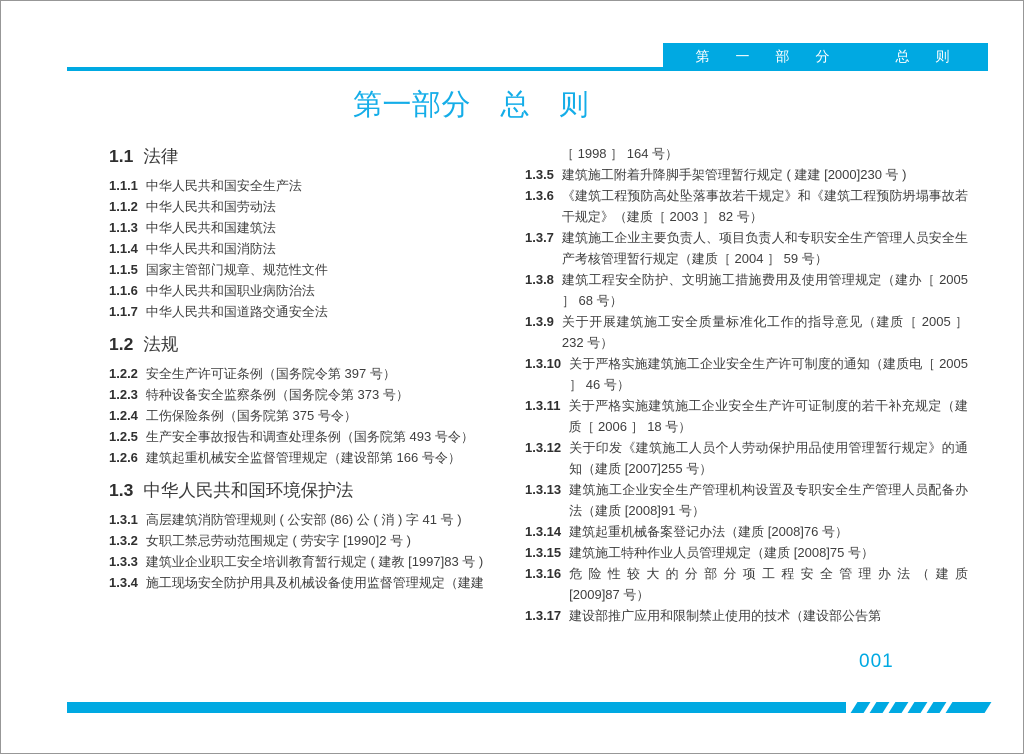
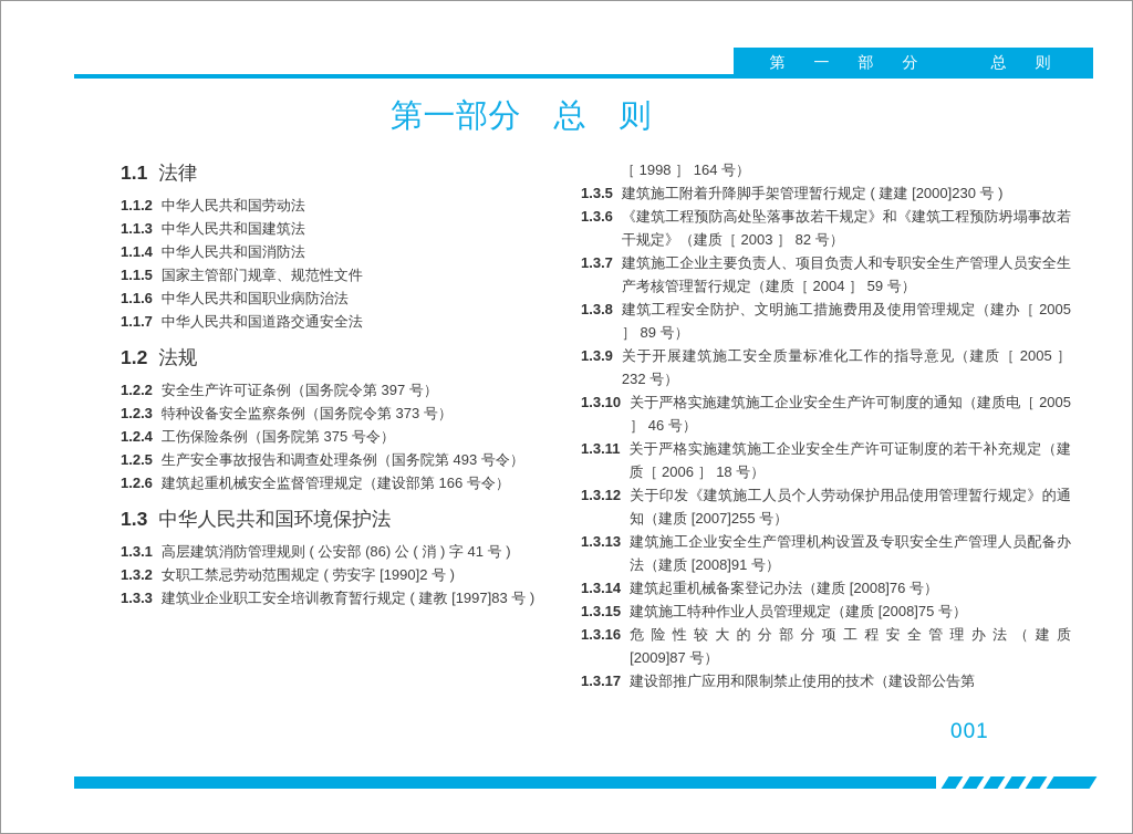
  第 一 部 分 总 则
  第一部分 总 则
  1.1 法律
- 1.1.1
- 中华人民共和国安全生产法
  1.1.2
  中华人民共和国劳动法
  1.1.3
  中华人民共和国建筑法
  1.1.4
  中华人民共和国消防法
  1.1.5
  国家主管部门规章、规范性文件
  1.1.6
  中华人民共和国职业病防治法
  1.1.7
  中华人民共和国道路交通安全法
  1.2 法规
  1.2.2
  安全生产许可证条例（国务院令第 397 号）
  1.2.3
  特种设备安全监察条例（国务院令第 373 号）
  1.2.4
  工伤保险条例（国务院第 375 号令）
  1.2.5
  生产安全事故报告和调查处理条例（国务院第 493 号令）
  1.2.6
  建筑起重机械安全监督管理规定（建设部第 166 号令）
  1.3 中华人民共和国环境保护法
  1.3.1
  高层建筑消防管理规则 ( 公安部 (86) 公 ( 消 ) 字 41 号 )
  1.3.2
  女职工禁忌劳动范围规定 ( 劳安字 [1990]2 号 )
  1.3.3
  建筑业企业职工安全培训教育暂行规定 ( 建教 [1997]83 号 )
- 1.3.4
- 施工现场安全防护用具及机械设备使用监督管理规定（建建
  ［ 1998 ］ 164 号）
  1.3.5
  建筑施工附着升降脚手架管理暂行规定 ( 建建 [2000]230 号 )
  1.3.6
  《建筑工程预防高处坠落事故若干规定》和《建筑工程预防坍塌事故若干规定》（建质［ 2003 ］ 82 号）
  1.3.7
  建筑施工企业主要负责人、项目负责人和专职安全生产管理人员安全生产考核管理暂行规定（建质［ 2004 ］ 59 号）
  1.3.8
- 建筑工程安全防护、文明施工措施费用及使用管理规定（建办［ 2005 ］ 68 号）
+ 建筑工程安全防护、文明施工措施费用及使用管理规定（建办［ 2005 ］ 89 号）
  1.3.9
  关于开展建筑施工安全质量标准化工作的指导意见（建质［ 2005 ］ 232 号）
  1.3.10
  关于严格实施建筑施工企业安全生产许可制度的通知（建质电［ 2005 ］ 46 号）
  1.3.11
  关于严格实施建筑施工企业安全生产许可证制度的若干补充规定（建质［ 2006 ］ 18 号）
  1.3.12
  关于印发《建筑施工人员个人劳动保护用品使用管理暂行规定》的通知（建质 [2007]255 号）
  1.3.13
  建筑施工企业安全生产管理机构设置及专职安全生产管理人员配备办法（建质 [2008]91 号）
  1.3.14
  建筑起重机械备案登记办法（建质 [2008]76 号）
  1.3.15
  建筑施工特种作业人员管理规定（建质 [2008]75 号）
  1.3.16
  危 险 性 较 大 的 分 部 分 项 工 程 安 全 管 理 办 法 （ 建 质 [2009]87 号）
  1.3.17
  建设部推广应用和限制禁止使用的技术（建设部公告第
  001
